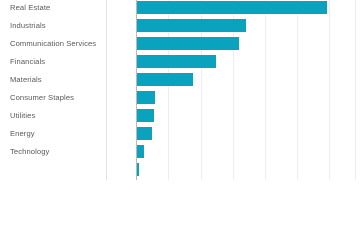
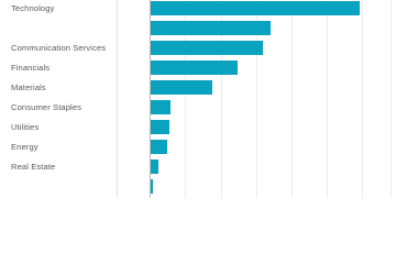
- Real Estate
+ Technology
- Industrials
  Communication Services
  Financials
  Materials
  Consumer Staples
  Utilities
  Energy
- Technology
+ Real Estate
